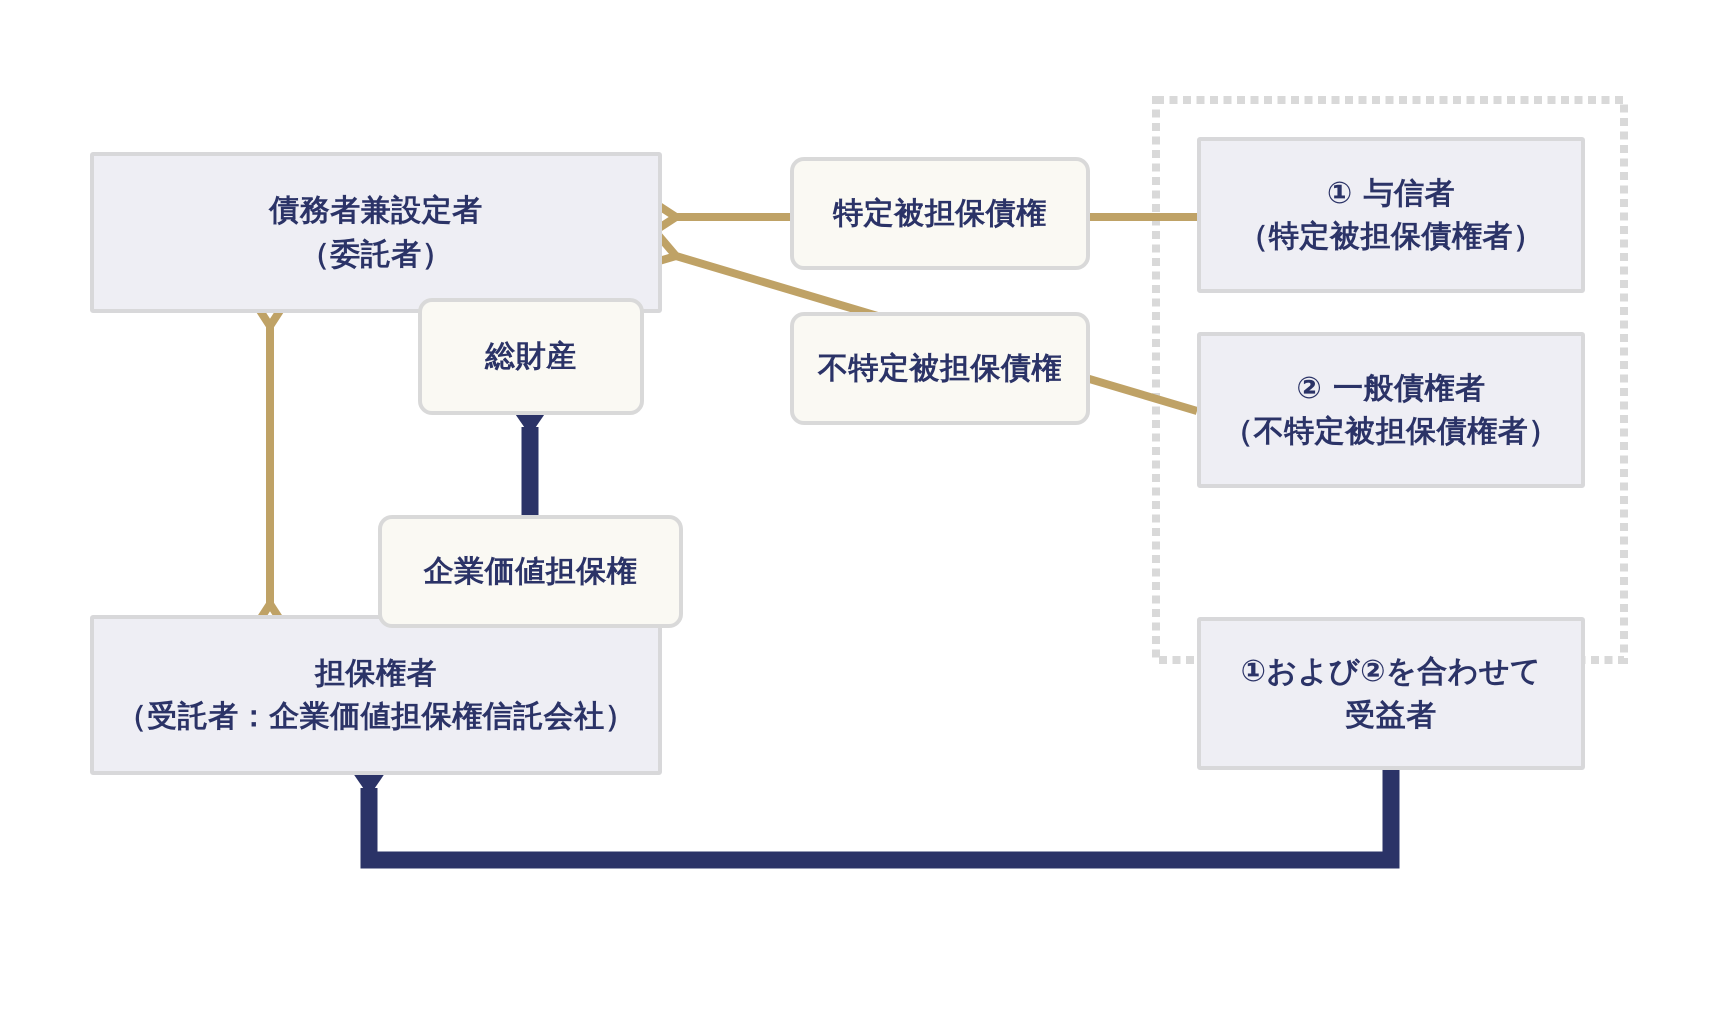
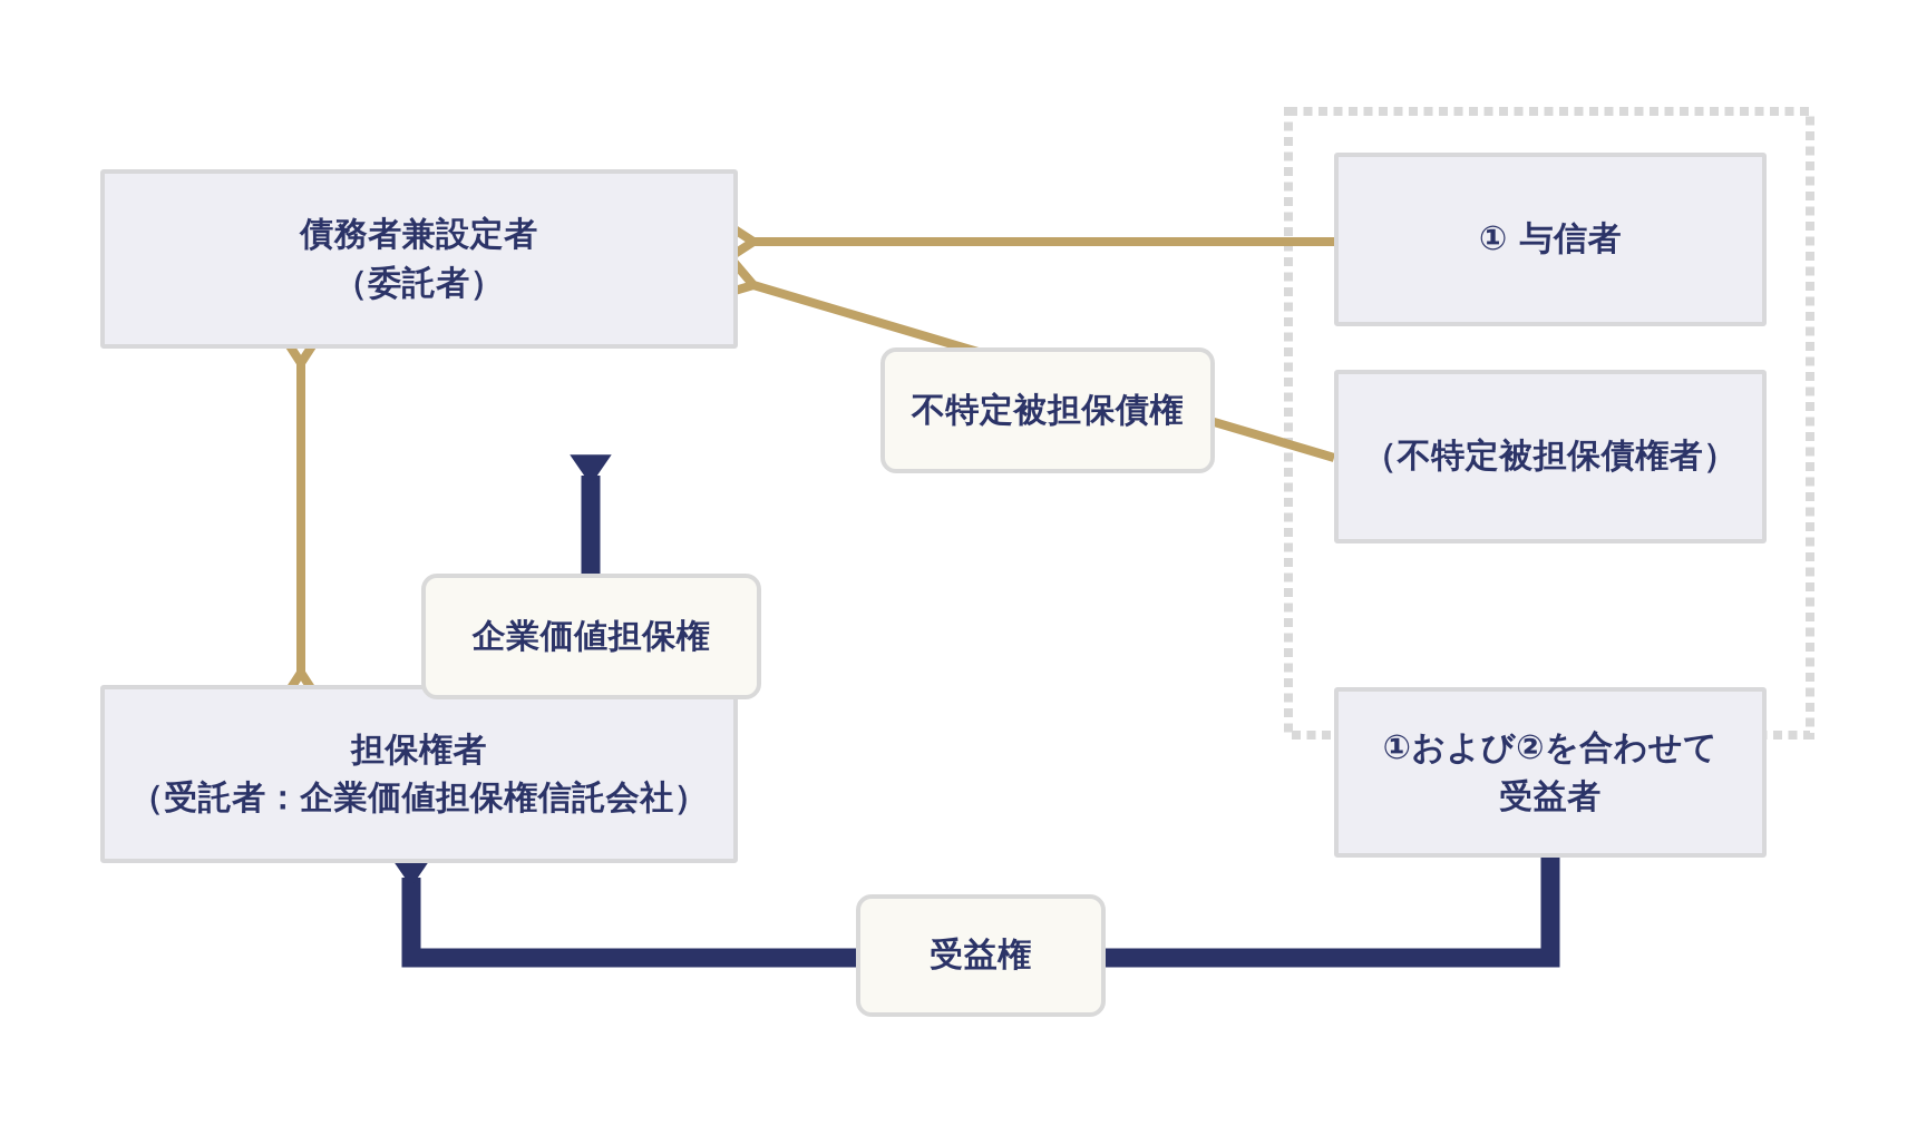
  債務者兼設定者
  （委託者）
  担保権者
  （受託者：企業価値担保権信託会社）
  ① 与信者
- （特定被担保債権者）
- ② 一般債権者
  （不特定被担保債権者）
  ①および②を合わせて
  受益者
- 特定被担保債権
  不特定被担保債権
- 総財産
  企業価値担保権
+ 受益権
